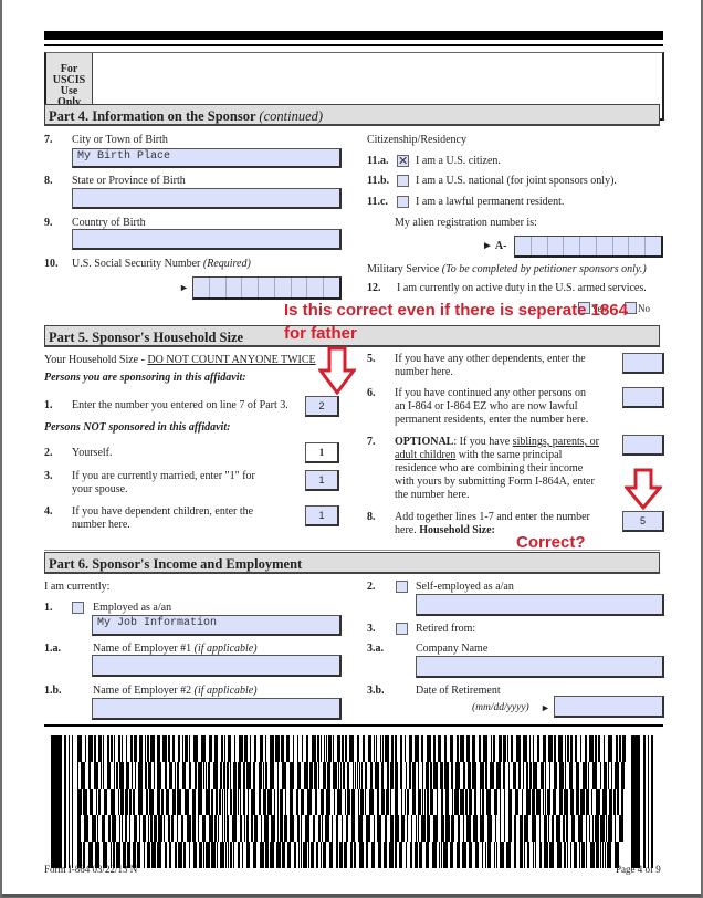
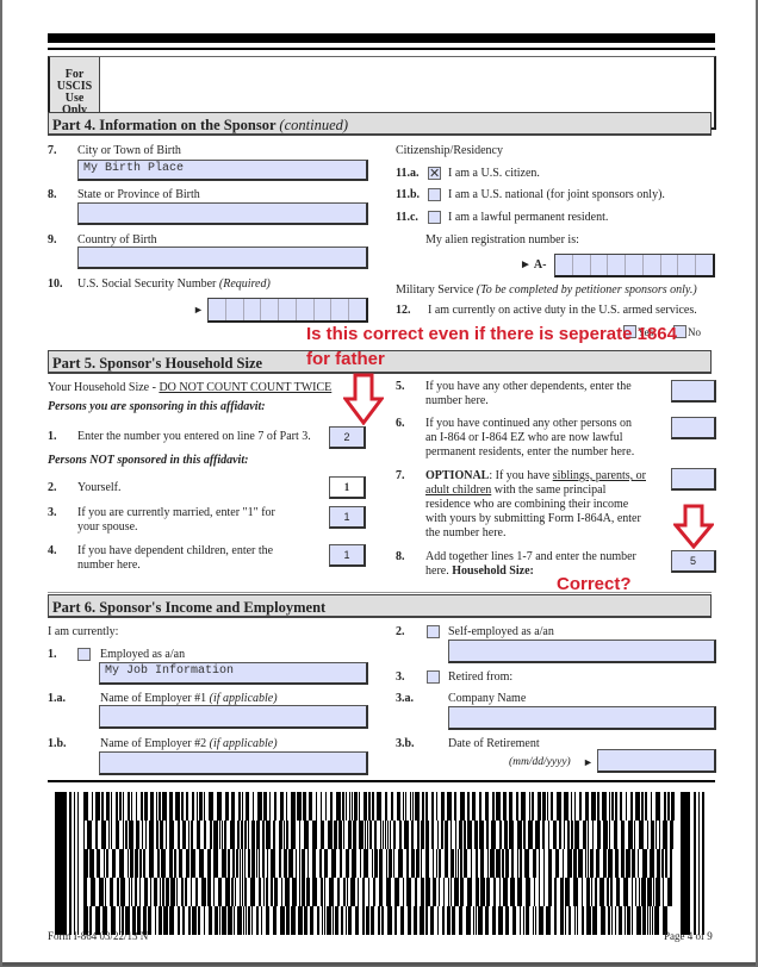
  For
  USCIS
  Use
  Only
  Part 4. Information on the Sponsor (continued)
  7.
  City or Town of Birth
  My Birth Place
  8.
  State or Province of Birth
  9.
  Country of Birth
  10.
  U.S. Social Security Number (Required)
  ►
  Citizenship/Residency
  11.a.
  ✕
  I am a U.S. citizen.
  11.b.
  I am a U.S. national (for joint sponsors only).
  11.c.
  I am a lawful permanent resident.
  My alien registration number is:
  ► A-
  Military Service (To be completed by petitioner sponsors only.)
  12.
  I am currently on active duty in the U.S. armed services.
  Yes
  No
  Part 5. Sponsor's Household Size
- Your Household Size - DO NOT COUNT ANYONE TWICE
+ Your Household Size - DO NOT COUNT COUNT TWICE
  Persons you are sponsoring in this affidavit:
  1.
  Enter the number you entered on line 7 of Part 3.
  2
  Persons NOT sponsored in this affidavit:
  2.
  Yourself.
  1
  3.
  If you are currently married, enter "1" for
  your spouse.
  1
  4.
  If you have dependent children, enter the
  number here.
  1
  5.
  If you have any other dependents, enter the
  number here.
  6.
  If you have continued any other persons on
  an I-864 or I-864 EZ who are now lawful
  permanent residents, enter the number here.
  7.
  OPTIONAL: If you have siblings, parents, or
  adult children with the same principal
  residence who are combining their income
  with yours by submitting Form I-864A, enter
  the number here.
  8.
  Add together lines 1-7 and enter the number
  here. Household Size:
  5
  Part 6. Sponsor's Income and Employment
  I am currently:
  1.
  Employed as a/an
  My Job Information
  1.a.
  Name of Employer #1 (if applicable)
  1.b.
  Name of Employer #2 (if applicable)
  2.
  Self-employed as a/an
  3.
  Retired from:
  3.a.
  Company Name
  3.b.
  Date of Retirement
  (mm/dd/yyyy)
  ►
  Form I-864 03/22/13 N
  Page 4 of 9
  Is this correct even if there is seperate 1864
  for father
  Correct?
